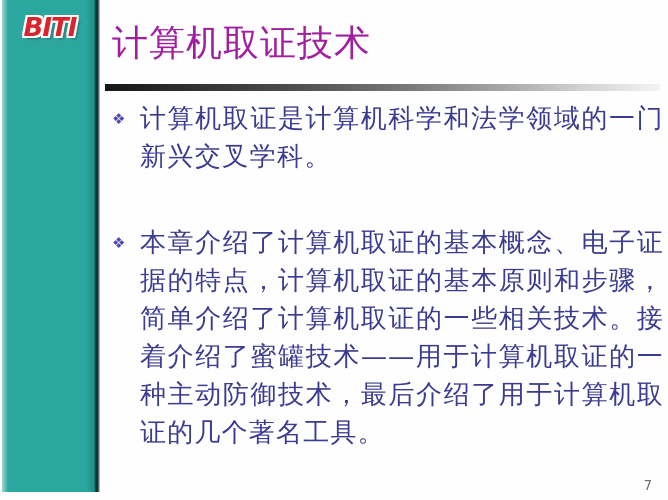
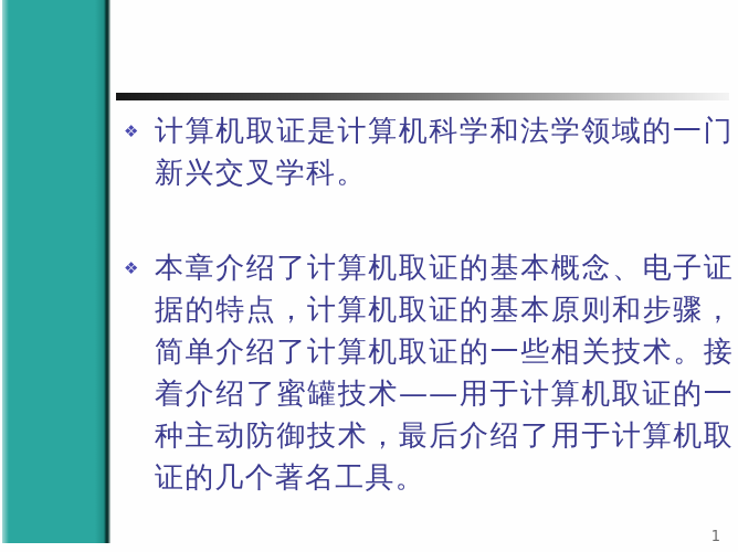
- BITI
- 计算机取证技术
  ❖
  计算机取证是计算机科学和法学领域的一门新兴交叉学科。
  ❖
  本章介绍了计算机取证的基本概念、电子证据的特点，计算机取证的基本原则和步骤，简单介绍了计算机取证的一些相关技术。接着介绍了蜜罐技术——用于计算机取证的一种主动防御技术，最后介绍了用于计算机取证的几个著名工具。
- 7
+ 1
